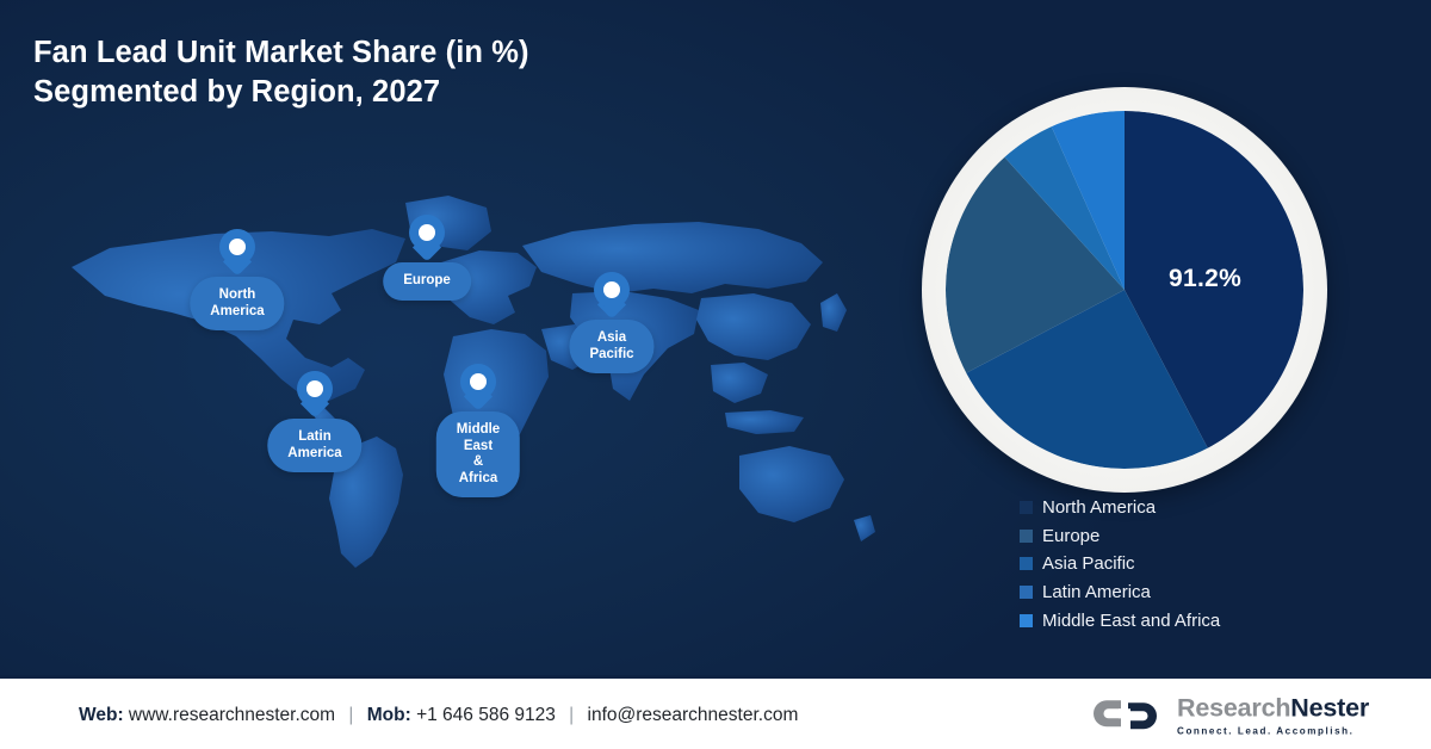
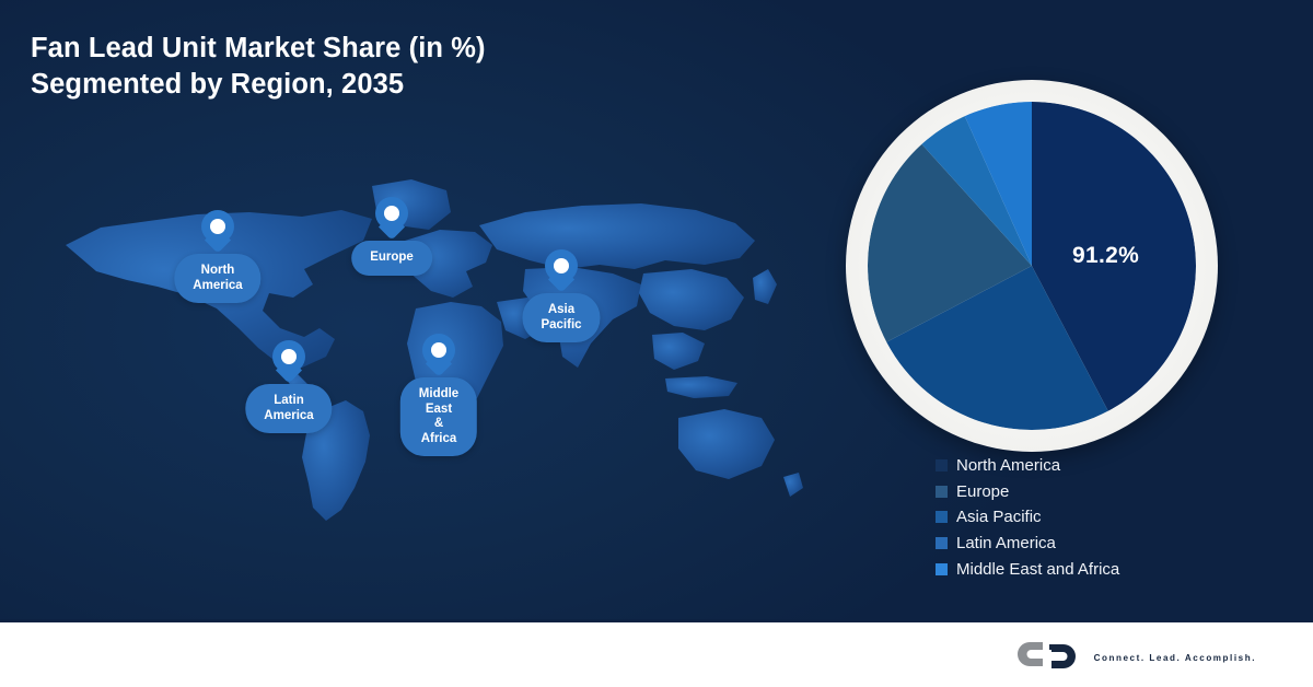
  Fan Lead Unit Market Share (in %)
- Segmented by Region, 2027
+ Segmented by Region, 2035
  North
  America
  Europe
  Asia
  Pacific
  Latin
  America
  Middle East
  & Africa
  91.2%
  North America
  Europe
  Asia Pacific
  Latin America
  Middle East and Africa
- Web: www.researchnester.com | Mob: +1 646 586 9123 | info@researchnester.com
- ResearchNester
  Connect. Lead. Accomplish.
